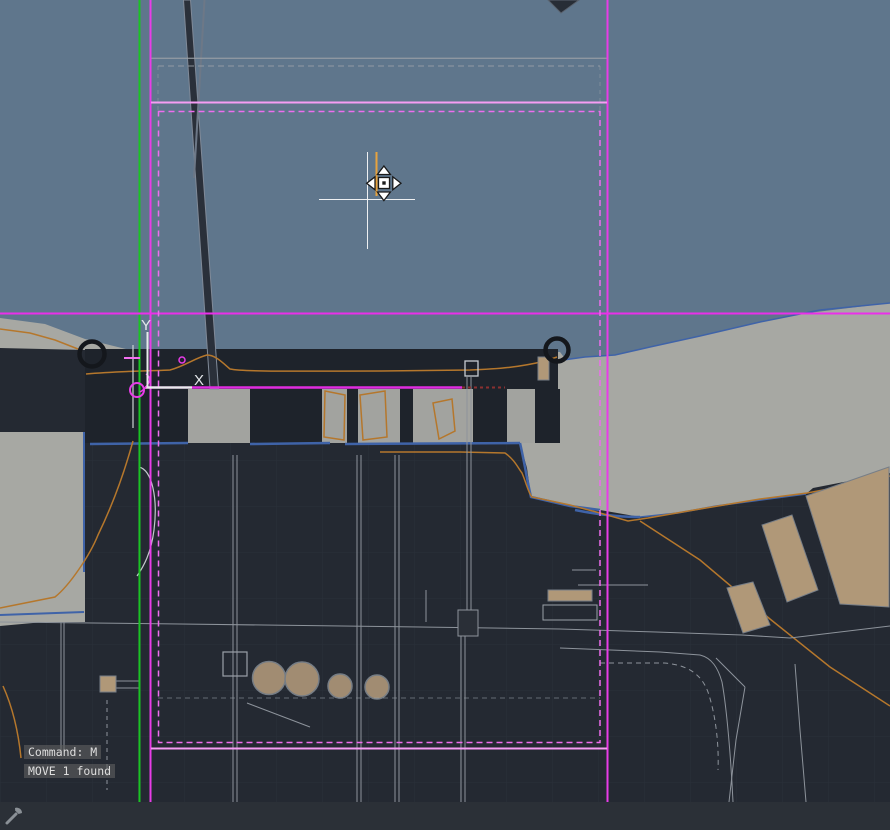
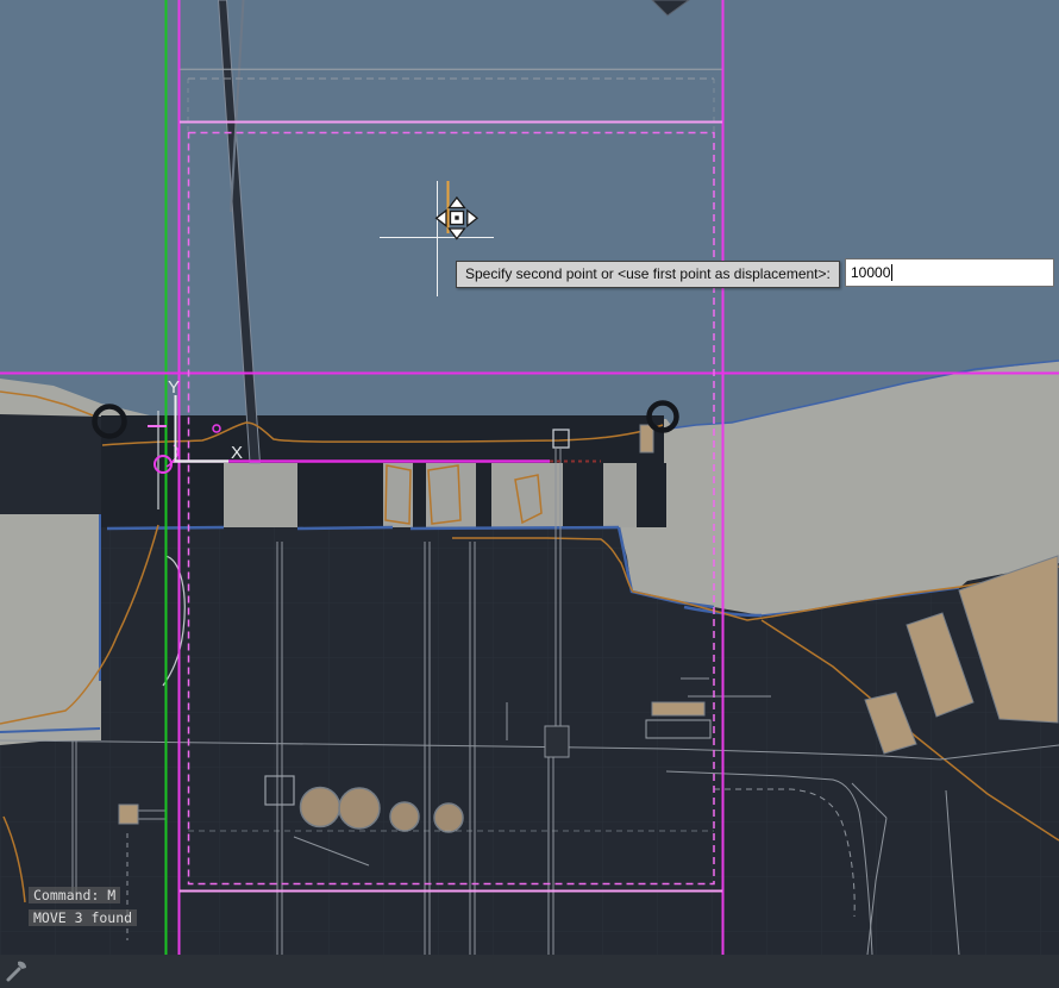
  Y
  X
+ Specify second point or <use first point as displacement>:
+ 10000
  Command: M
- MOVE 1 found
+ MOVE 3 found
